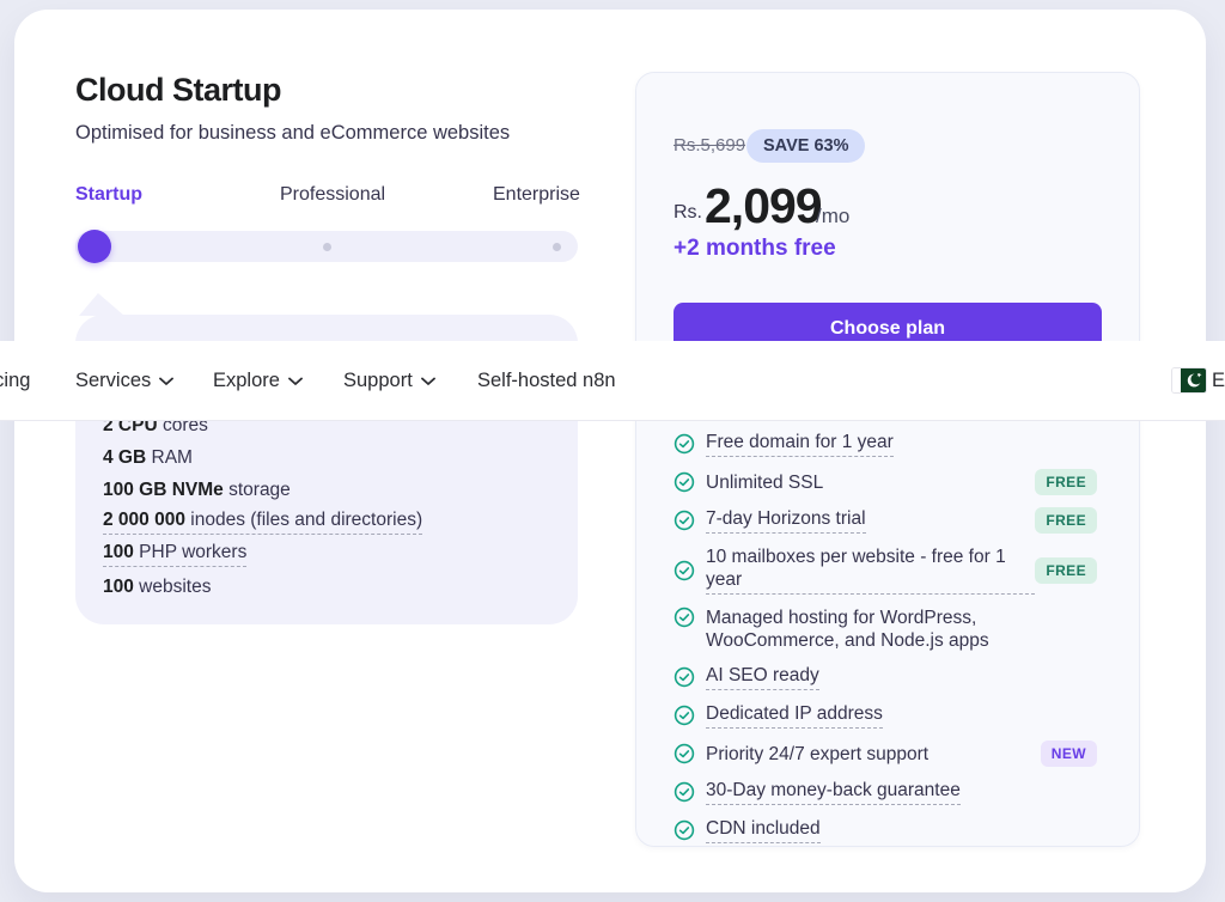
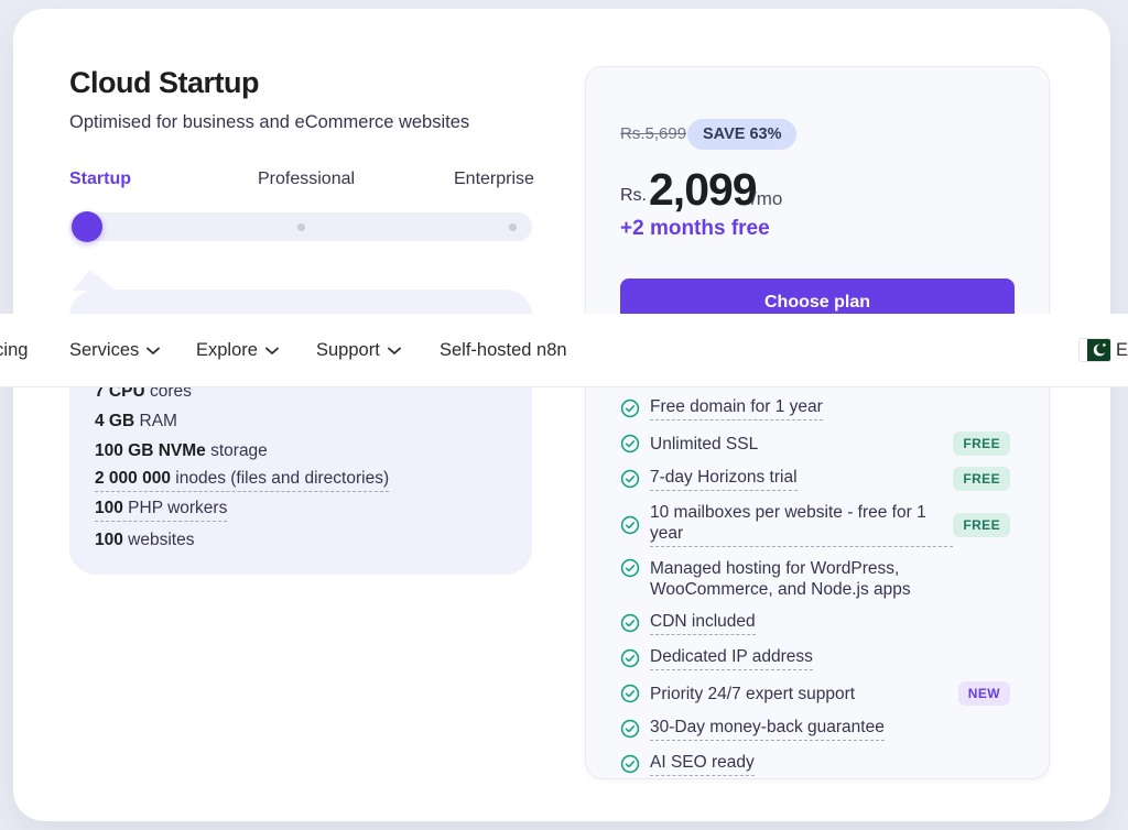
  Cloud Startup
  Optimised for business and eCommerce websites
  Startup
  Professional
  Enterprise
- 2 CPU cores
+ 7 CPU cores
  4 GB RAM
  100 GB NVMe storage
  2 000 000 inodes (files and directories)
  100 PHP workers
  100 websites
  Rs.5,699
  SAVE 63%
  Rs.
  2,099
  /mo
  +2 months free
  Choose plan
  Free domain for 1 year
  Unlimited SSL
  FREE
  7-day Horizons trial
  FREE
  10 mailboxes per website - free for 1 year
  FREE
  Managed hosting for WordPress, WooCommerce, and Node.js apps
- AI SEO ready
+ CDN included
  Dedicated IP address
  Priority 24/7 expert support
  NEW
  30-Day money-back guarantee
- CDN included
+ AI SEO ready
  Services
  Explore
  Support
  Self-hosted n8n
